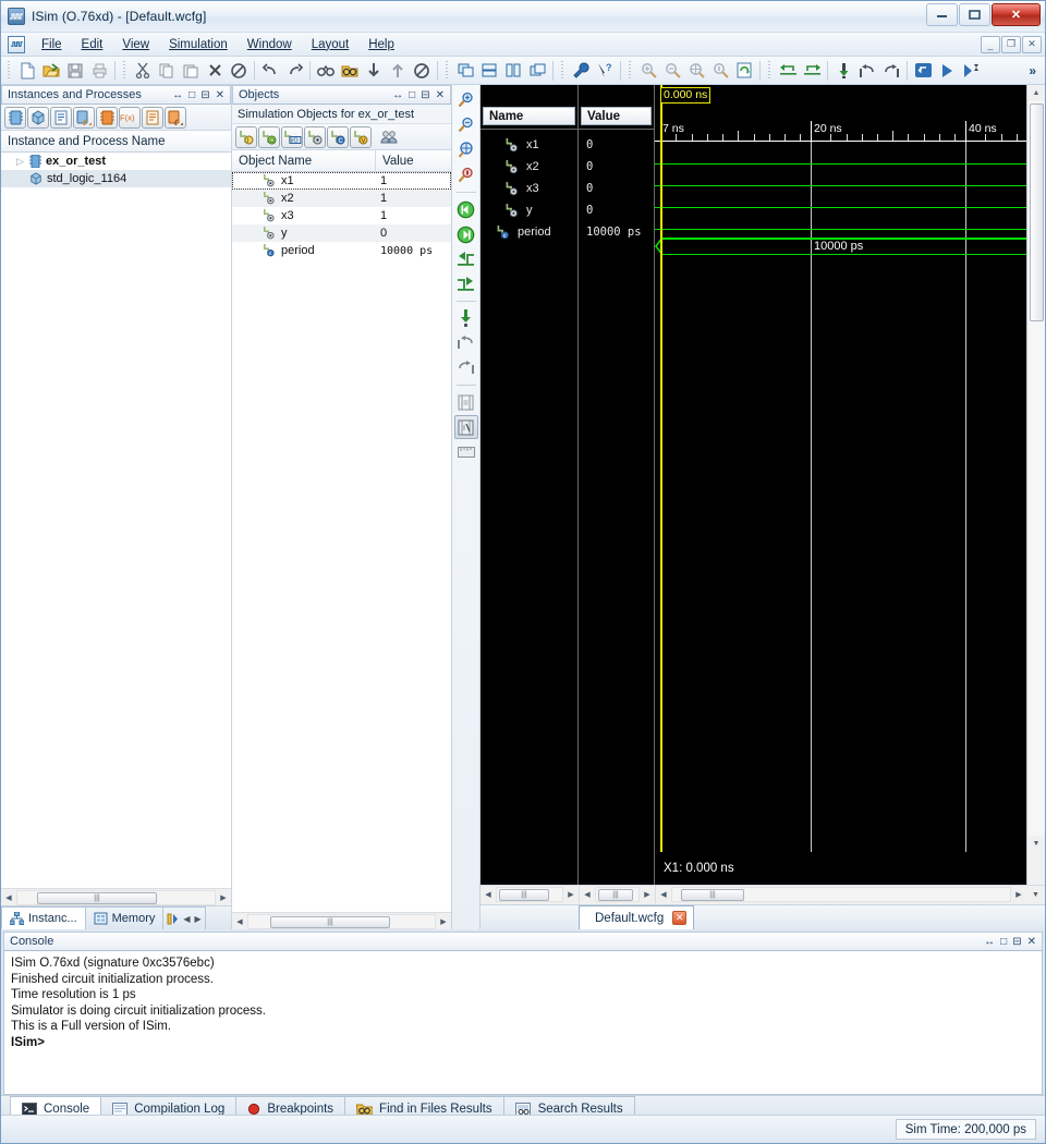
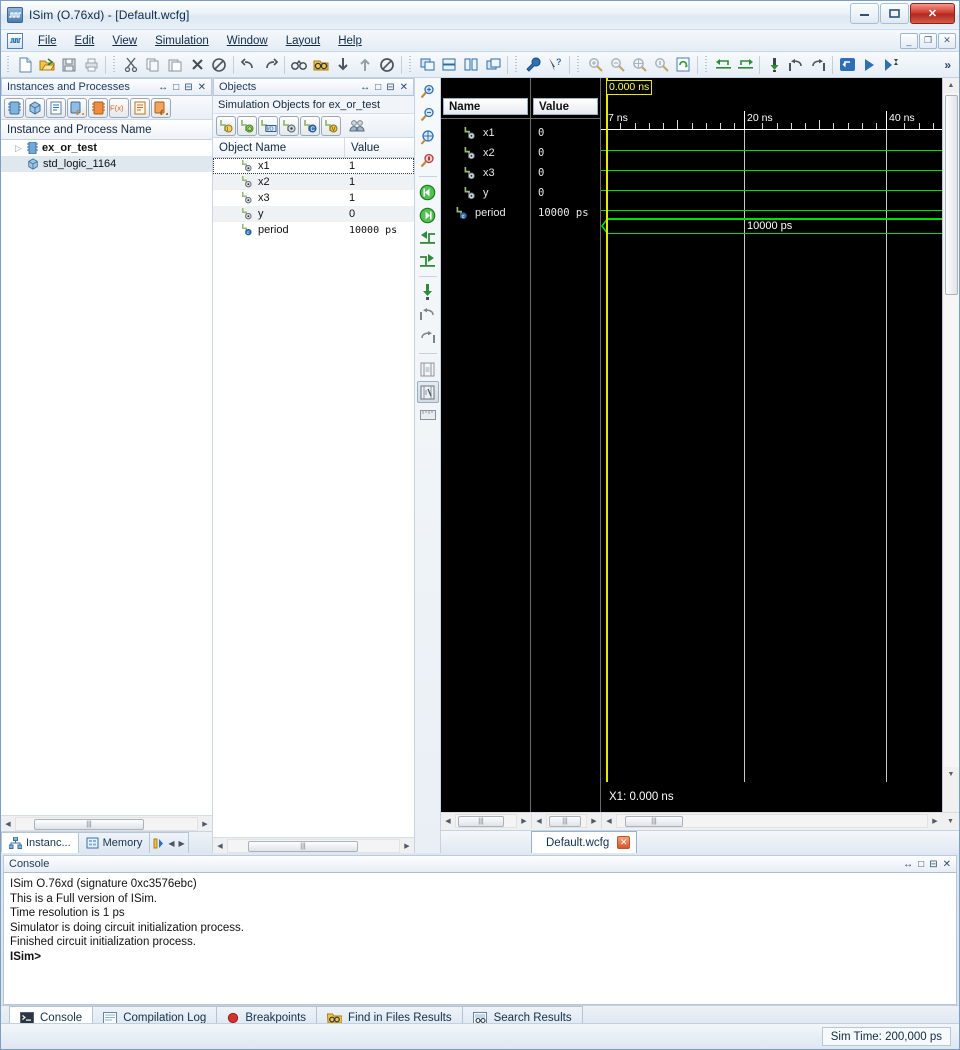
  ISim (O.76xd) - [Default.wcfg]
  ✕
  File
  Edit
  View
  Simulation
  Window
  Layout
  Help
  _
  ❐
  ✕
  ?
  »
  Instances and Processes
  ↔
  □
  ⊟
  ✕
  F(x)
  Instance and Process Name
  ▷
  ex_or_test
  std_logic_1164
  Instanc...
  Memory
  ◀
  ▶
  Objects
  ↔
  □
  ⊟
  ✕
  Simulation Objects for ex_or_test
  Object Name
  Value
  x1
  1
  x2
  1
  x3
  1
  y
  0
  period
  10000 ps
  Name
  x1
  x2
  x3
  y
  period
  Value
  0
  0
  0
  0
  10000 ps
  0.000 ns
  7 ns
  20 ns
  40 ns
  10000 ps
  X1: 0.000 ns
  Default.wcfg
  ✕
  Console
  ↔
  □
  ⊟
  ✕
  ISim O.76xd (signature 0xc3576ebc)
- Finished circuit initialization process.
+ This is a Full version of ISim.
  Time resolution is 1 ps
  Simulator is doing circuit initialization process.
- This is a Full version of ISim.
+ Finished circuit initialization process.
  ISim>
  Console
  Compilation Log
  Breakpoints
  Find in Files Results
  Search Results
  Sim Time: 200,000 ps
